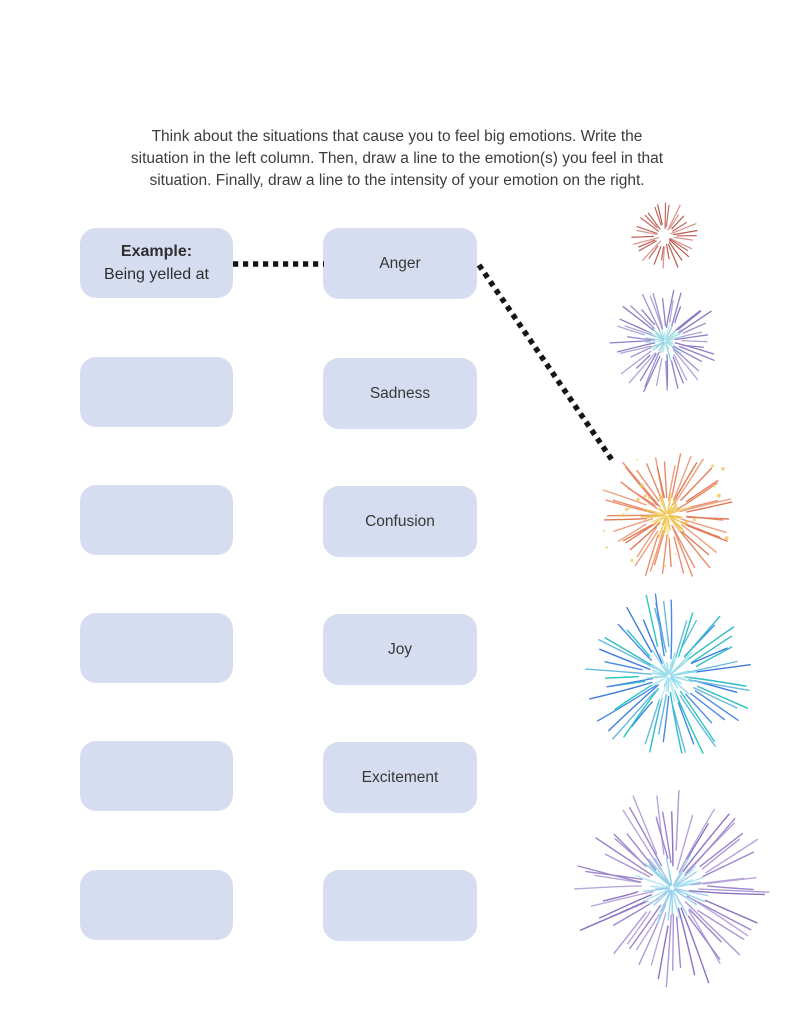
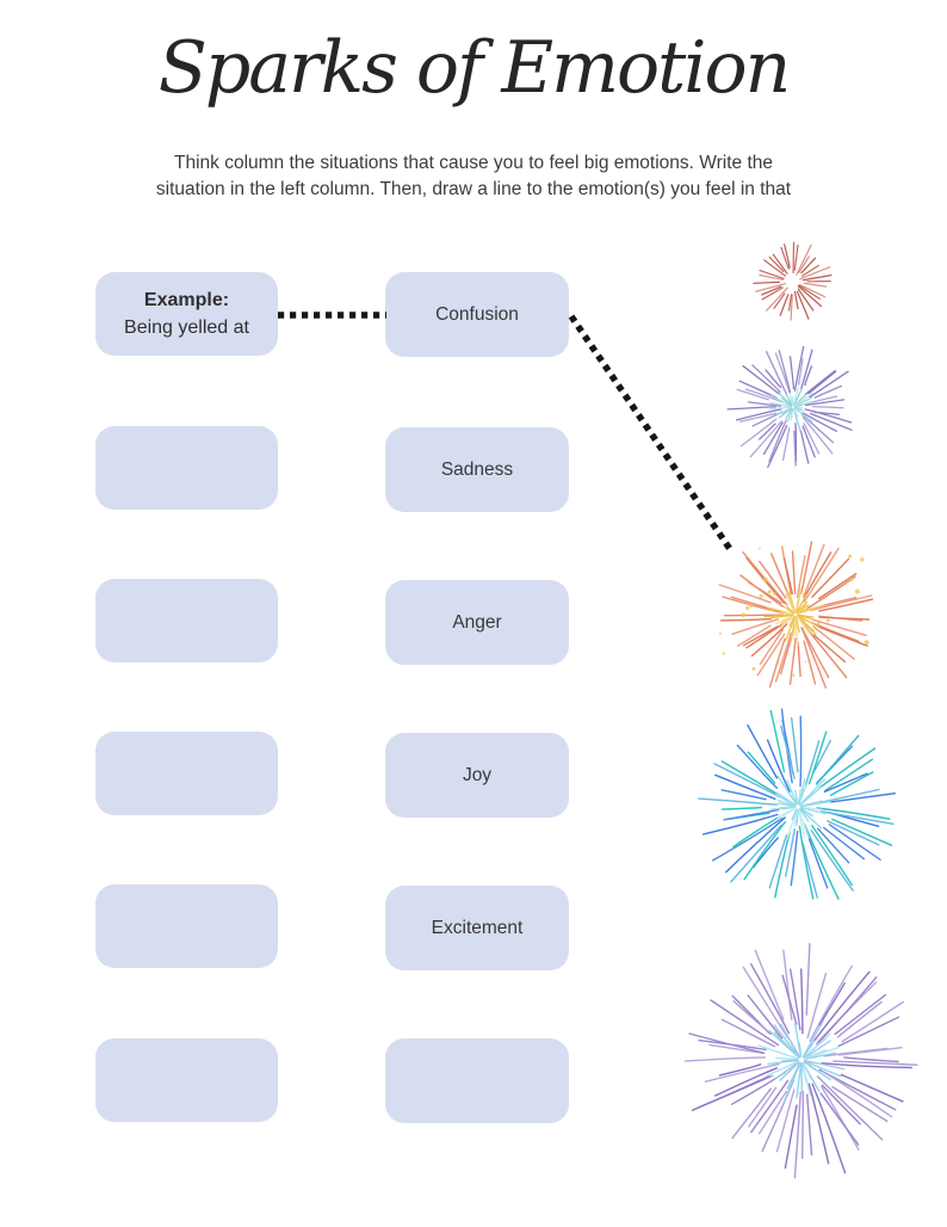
+ Sparks of Emotion
- Think about the situations that cause you to feel big emotions. Write the
+ Think column the situations that cause you to feel big emotions. Write the
  situation in the left column. Then, draw a line to the emotion(s) you feel in that
- situation. Finally, draw a line to the intensity of your emotion on the right.
  Example:
  Being yelled at
- Anger
+ Confusion
  Sadness
- Confusion
+ Anger
  Joy
  Excitement
